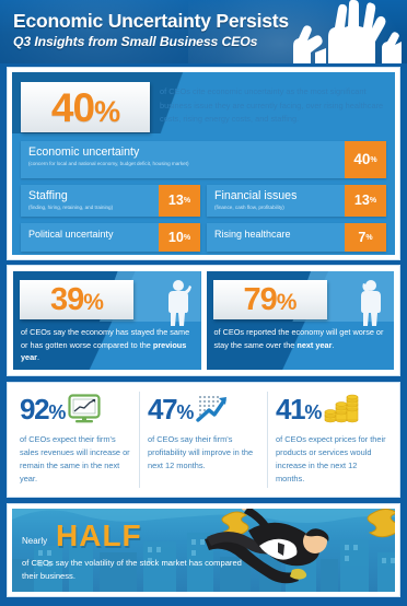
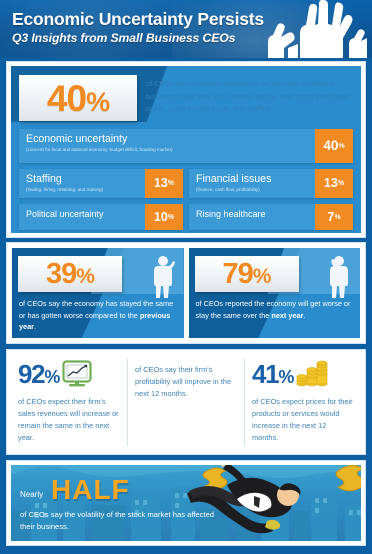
  Economic Uncertainty Persists
  Q3 Insights from Small Business CEOs
  40%
  of CEOs cite economic uncertainty as the most significant business issue they are currently facing, over rising healthcare costs, rising energy costs, and staffing.
  Economic uncertainty
  40
  Staffing
  13
  Financial issues
  13
  Political uncertainty
  10
  Rising healthcare
  7
  39%
  of CEOs say the economy has stayed the same or has gotten worse compared to the previous year.
  79%
  of CEOs reported the economy will get worse or stay the same over the next year.
  92%
  of CEOs expect their firm's sales revenues will increase or remain the same in the next year.
- 47%
  of CEOs say their firm's profitability will improve in the next 12 months.
  41%
  of CEOs expect prices for their products or services would increase in the next 12 months.
  Nearly
  HALF
- of CEOs say the volatility of the stock market has compared their business.
+ of CEOs say the volatility of the stock market has affected their business.
